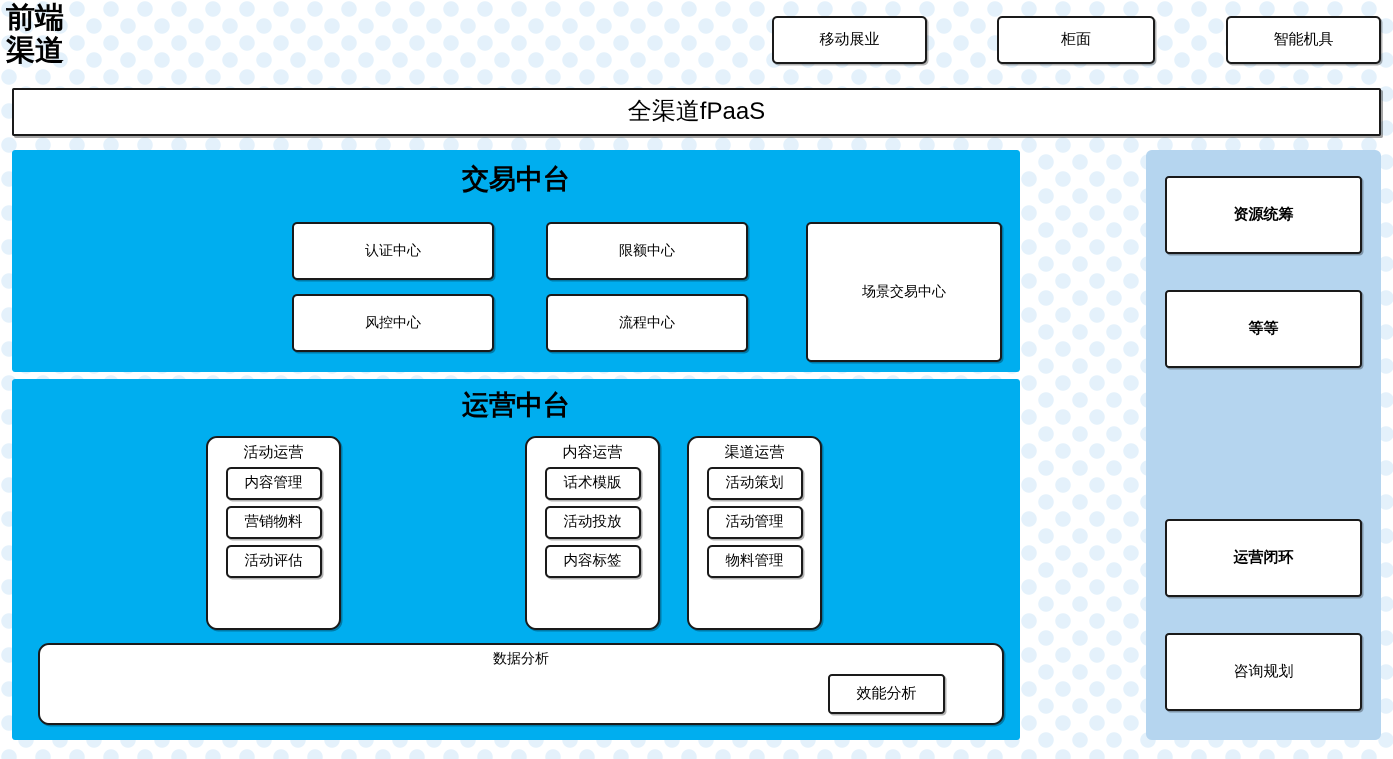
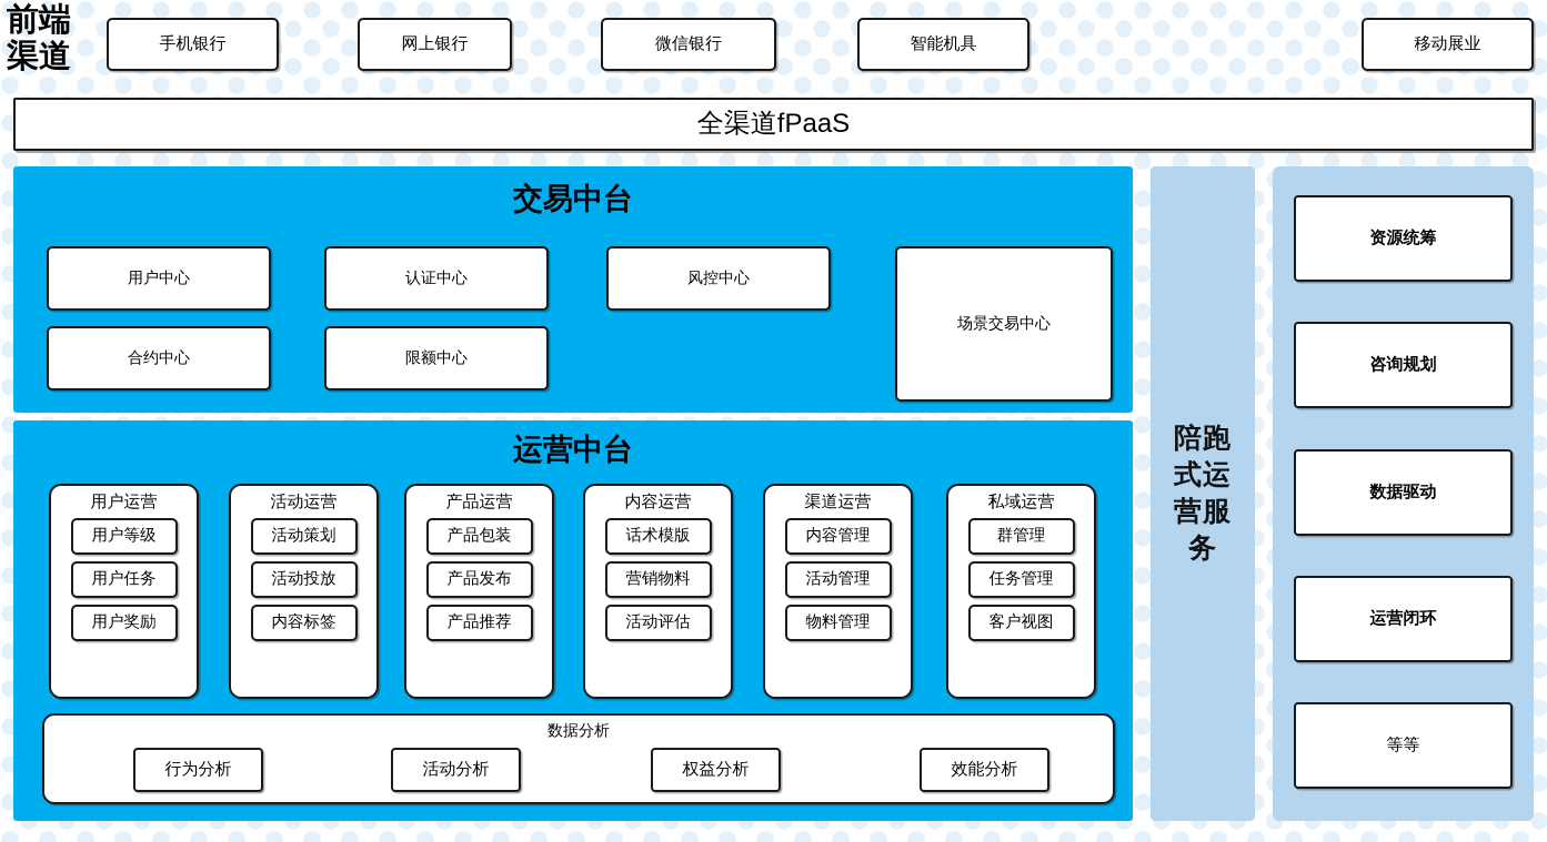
  前端
  渠道
+ 手机银行
+ 网上银行
+ 微信银行
- 移动展业
+ 智能机具
- 柜面
- 智能机具
+ 移动展业
  全渠道fPaaS
  交易中台
+ 用户中心
  认证中心
- 限额中心
+ 风控中心
+ 合约中心
- 风控中心
+ 限额中心
- 流程中心
  场景交易中心
  运营中台
+ 用户运营
+ 用户等级
+ 用户任务
+ 用户奖励
  活动运营
- 内容管理
+ 活动策划
- 营销物料
+ 活动投放
- 活动评估
+ 内容标签
+ 产品运营
+ 产品包装
+ 产品发布
+ 产品推荐
  内容运营
  话术模版
- 活动投放
+ 营销物料
- 内容标签
+ 活动评估
  渠道运营
- 活动策划
+ 内容管理
  活动管理
  物料管理
+ 私域运营
+ 群管理
+ 任务管理
+ 客户视图
  数据分析
+ 行为分析
+ 活动分析
+ 权益分析
  效能分析
+ 陪跑式运营服务
  资源统筹
- 等等
+ 咨询规划
+ 数据驱动
  运营闭环
- 咨询规划
+ 等等
